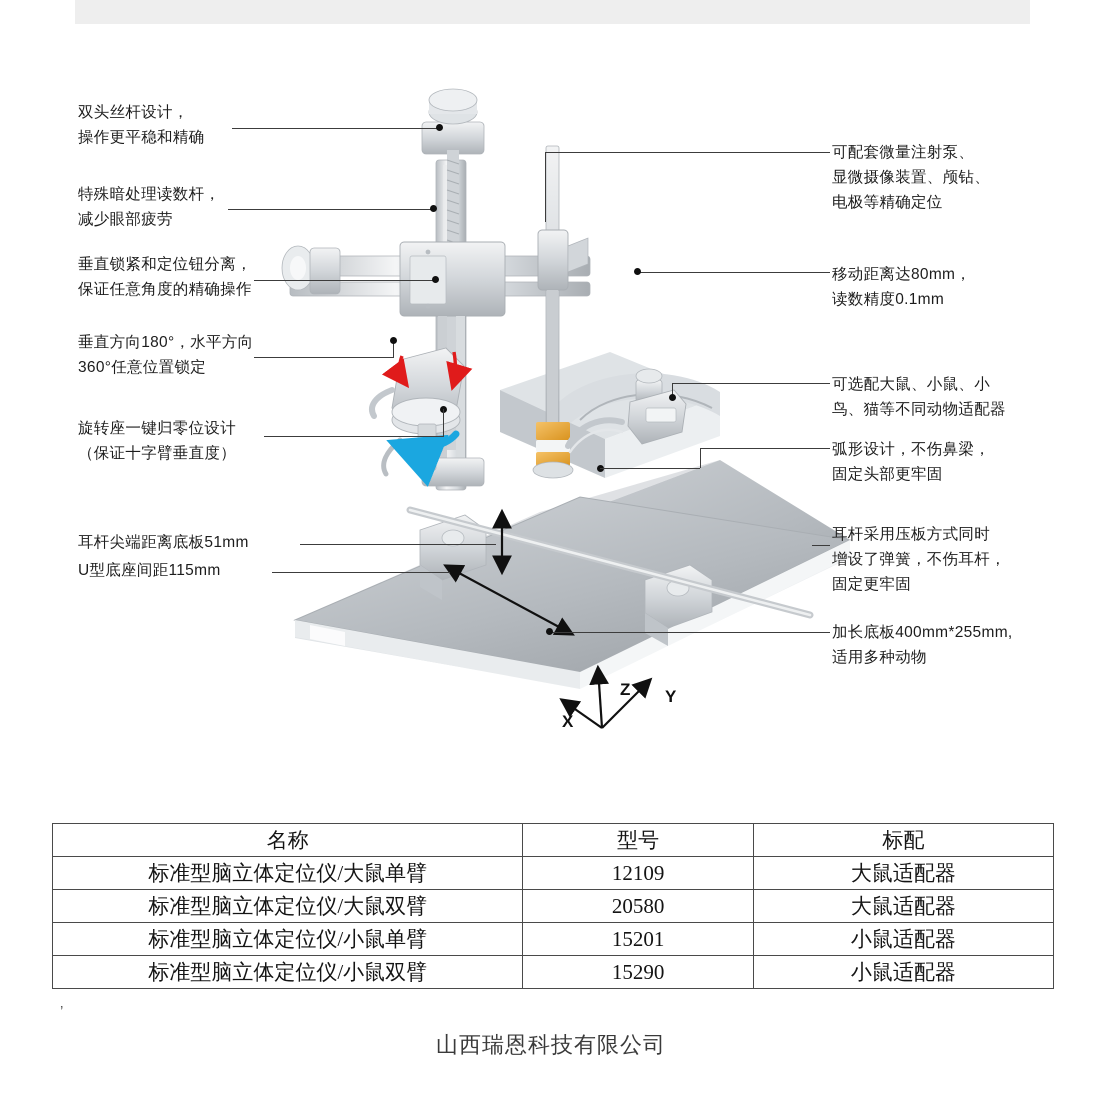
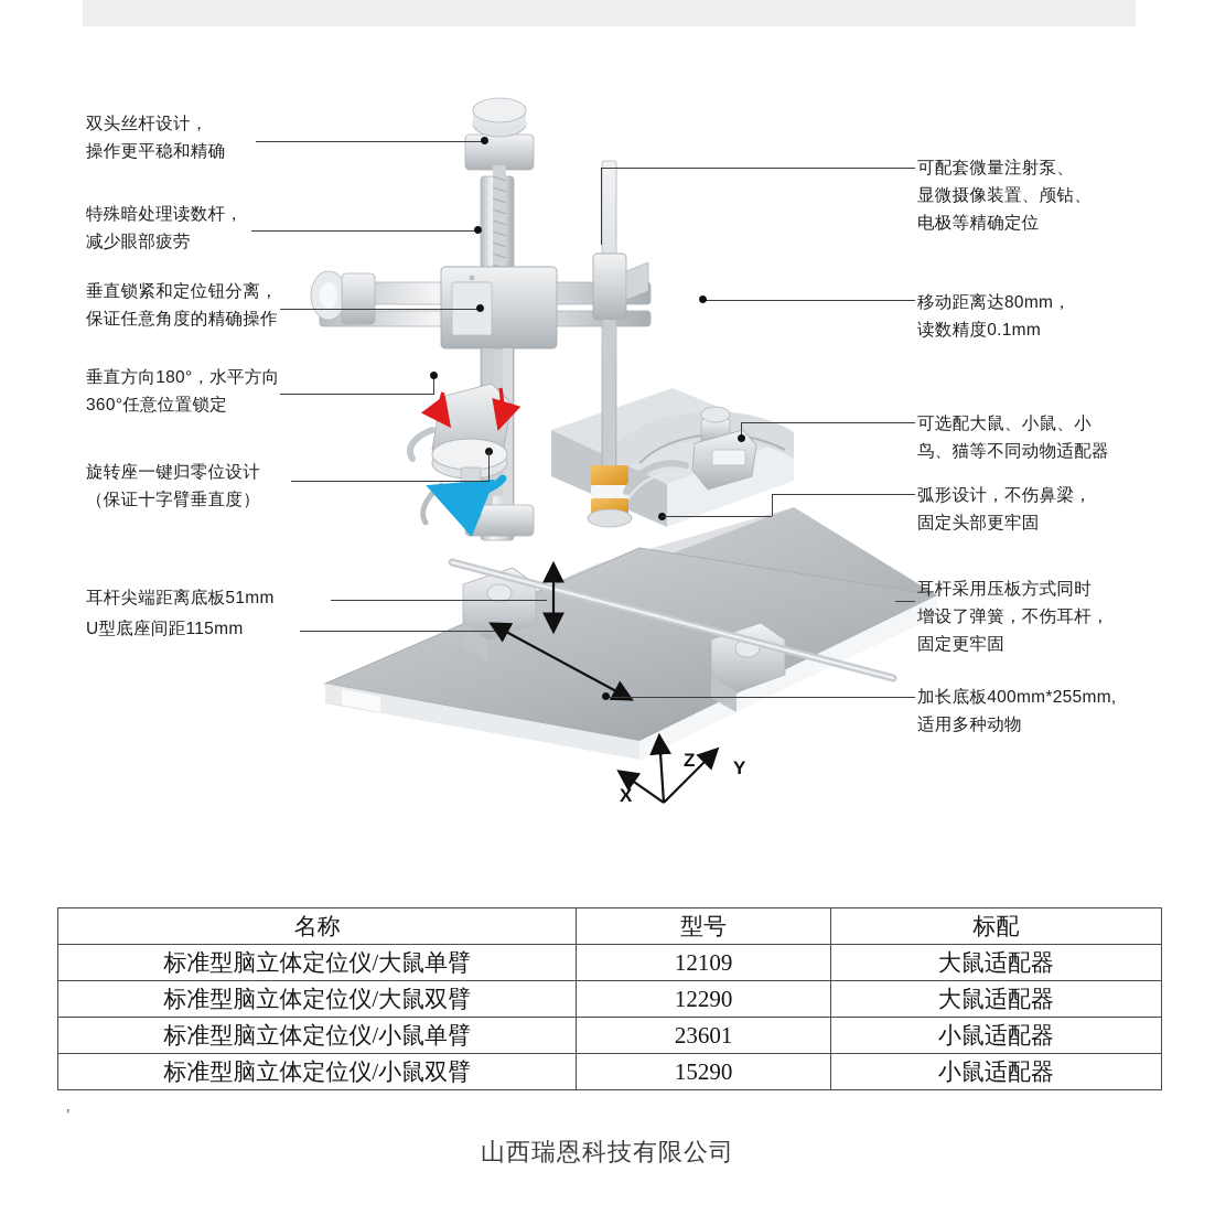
  X
  Y
  Z
  双头丝杆设计，
  操作更平稳和精确
  特殊暗处理读数杆，
  减少眼部疲劳
  垂直锁紧和定位钮分离，
  保证任意角度的精确操作
  垂直方向180°，水平方向
  360°任意位置锁定
  旋转座一键归零位设计
  （保证十字臂垂直度）
  耳杆尖端距离底板51mm
  U型底座间距115mm
  可配套微量注射泵、
  显微摄像装置、颅钻、
  电极等精确定位
  移动距离达80mm，
  读数精度0.1mm
  可选配大鼠、小鼠、小
  鸟、猫等不同动物适配器
  弧形设计，不伤鼻梁，
  固定头部更牢固
  耳杆采用压板方式同时
  增设了弹簧，不伤耳杆，
  固定更牢固
  加长底板400mm*255mm,
  适用多种动物
  名称	型号	标配
  标准型脑立体定位仪/大鼠单臂	12109	大鼠适配器
- 标准型脑立体定位仪/大鼠双臂	20580	大鼠适配器
+ 标准型脑立体定位仪/大鼠双臂	12290	大鼠适配器
- 标准型脑立体定位仪/小鼠单臂	15201	小鼠适配器
+ 标准型脑立体定位仪/小鼠单臂	23601	小鼠适配器
  标准型脑立体定位仪/小鼠双臂	15290	小鼠适配器
  ’
  山西瑞恩科技有限公司
